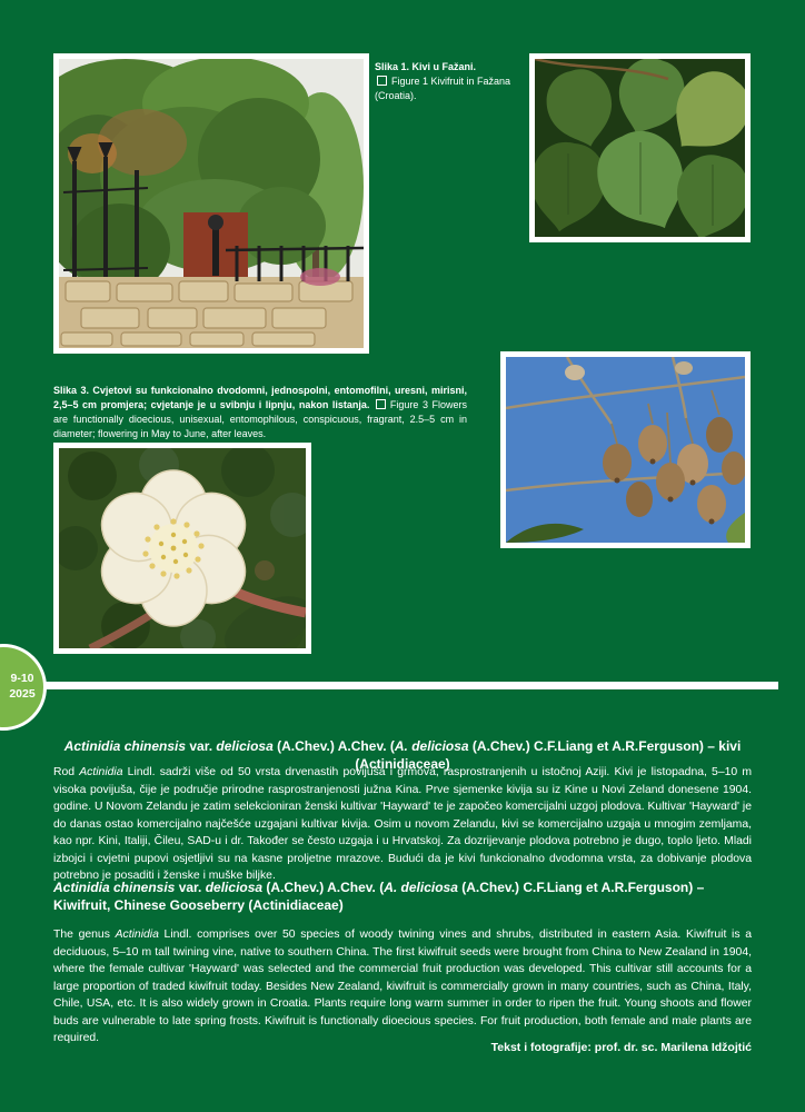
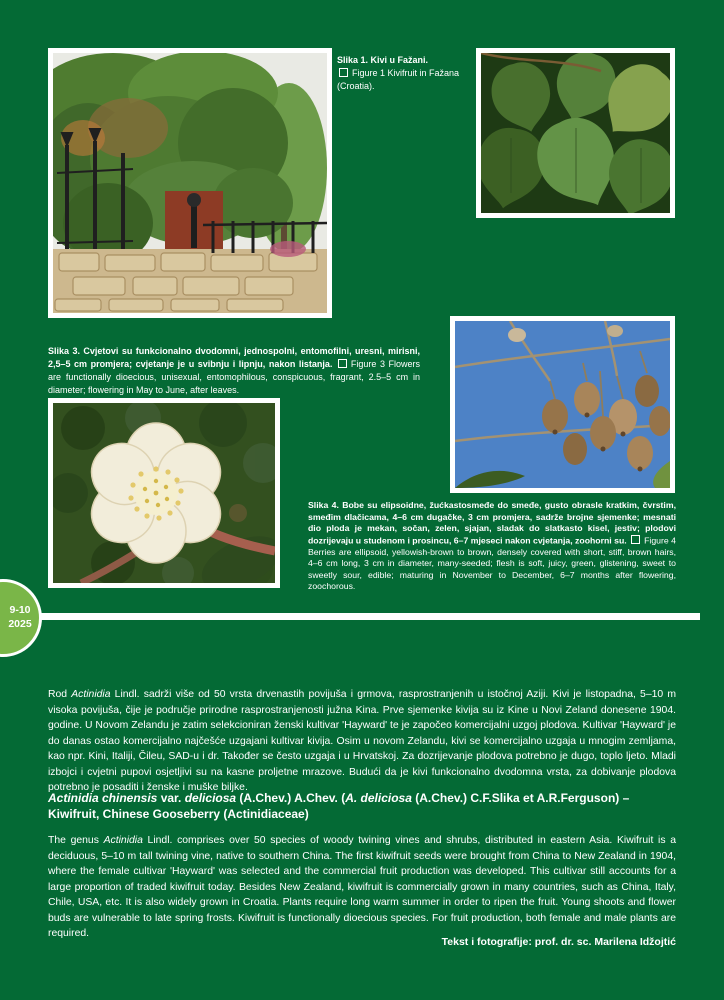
  Slika 1. Kivi u Fažani.
  Figure 1 Kivifruit in Fažana (Croatia).
  Slika 3. Cvjetovi su funkcionalno dvodomni, jednospolni, entomofilni, uresni, mirisni, 2,5–5 cm promjera; cvjetanje je u svibnju i lipnju, nakon listanja. Figure 3 Flowers are functionally dioecious, unisexual, entomophilous, conspicuous, fragrant, 2.5–5 cm in diameter; flowering in May to June, after leaves.
+ Slika 4. Bobe su elipsoidne, žućkastosmeđe do smeđe, gusto obrasle kratkim, čvrstim, smeđim dlačicama, 4–6 cm dugačke, 3 cm promjera, sadrže brojne sjemenke; mesnati dio ploda je mekan, sočan, zelen, sjajan, sladak do slatkasto kisel, jestiv; plodovi dozrijevaju u studenom i prosincu, 6–7 mjeseci nakon cvjetanja, zoohorni su. Figure 4 Berries are ellipsoid, yellowish-brown to brown, densely covered with short, stiff, brown hairs, 4–6 cm long, 3 cm in diameter, many-seeded; flesh is soft, juicy, green, glistening, sweet to sweetly sour, edible; maturing in November to December, 6–7 months after flowering, zoochorous.
  9-10
  2025
- Actinidia chinensis var. deliciosa (A.Chev.) A.Chev. (A. deliciosa (A.Chev.) C.F.Liang et A.R.Ferguson) – kivi (Actinidiaceae)
  Rod Actinidia Lindl. sadrži više od 50 vrsta drvenastih povijuša i grmova, rasprostranjenih u istočnoj Aziji. Kivi je listopadna, 5–10 m visoka povijuša, čije je područje prirodne rasprostranjenosti južna Kina. Prve sjemenke kivija su iz Kine u Novi Zeland donesene 1904. godine. U Novom Zelandu je zatim selekcioniran ženski kultivar 'Hayward' te je započeo komercijalni uzgoj plodova. Kultivar 'Hayward' je do danas ostao komercijalno najčešće uzgajani kultivar kivija. Osim u novom Zelandu, kivi se komercijalno uzgaja u mnogim zemljama, kao npr. Kini, Italiji, Čileu, SAD-u i dr. Također se često uzgaja i u Hrvatskoj. Za dozrijevanje plodova potrebno je dugo, toplo ljeto. Mladi izbojci i cvjetni pupovi osjetljivi su na kasne proljetne mrazove. Budući da je kivi funkcionalno dvodomna vrsta, za dobivanje plodova potrebno je posaditi i ženske i muške biljke.
- Actinidia chinensis var. deliciosa (A.Chev.) A.Chev. (A. deliciosa (A.Chev.) C.F.Liang et A.R.Ferguson) – Kiwifruit, Chinese Gooseberry (Actinidiaceae)
+ Actinidia chinensis var. deliciosa (A.Chev.) A.Chev. (A. deliciosa (A.Chev.) C.F.Slika et A.R.Ferguson) – Kiwifruit, Chinese Gooseberry (Actinidiaceae)
  The genus Actinidia Lindl. comprises over 50 species of woody twining vines and shrubs, distributed in eastern Asia. Kiwifruit is a deciduous, 5–10 m tall twining vine, native to southern China. The first kiwifruit seeds were brought from China to New Zealand in 1904, where the female cultivar 'Hayward' was selected and the commercial fruit production was developed. This cultivar still accounts for a large proportion of traded kiwifruit today. Besides New Zealand, kiwifruit is commercially grown in many countries, such as China, Italy, Chile, USA, etc. It is also widely grown in Croatia. Plants require long warm summer in order to ripen the fruit. Young shoots and flower buds are vulnerable to late spring frosts. Kiwifruit is functionally dioecious species. For fruit production, both female and male plants are required.
  Tekst i fotografije: prof. dr. sc. Marilena Idžojtić
